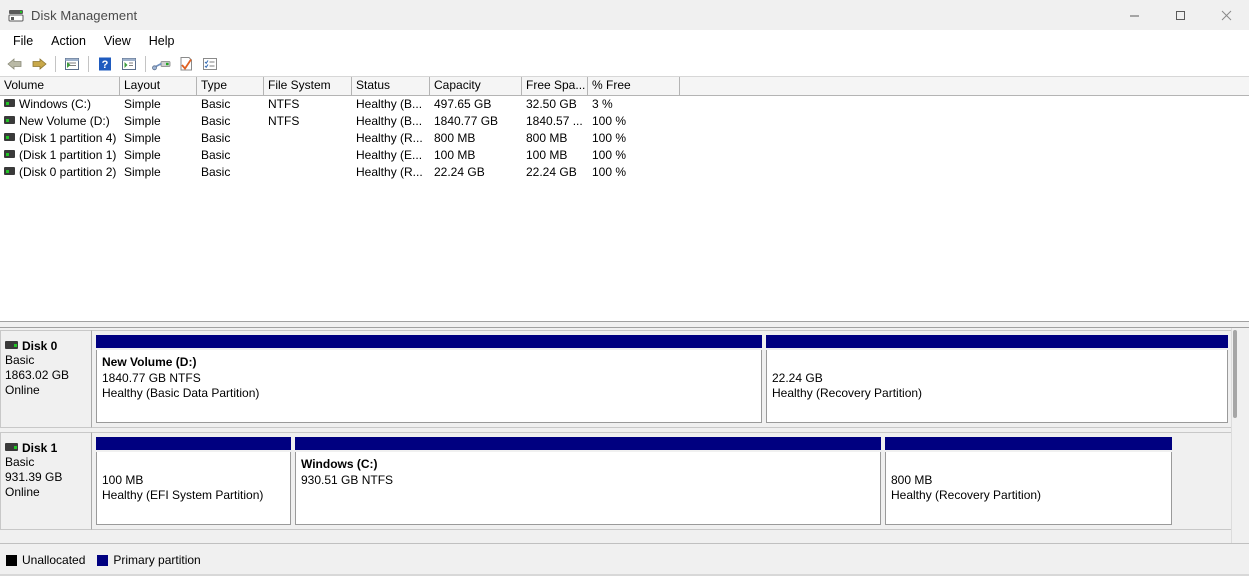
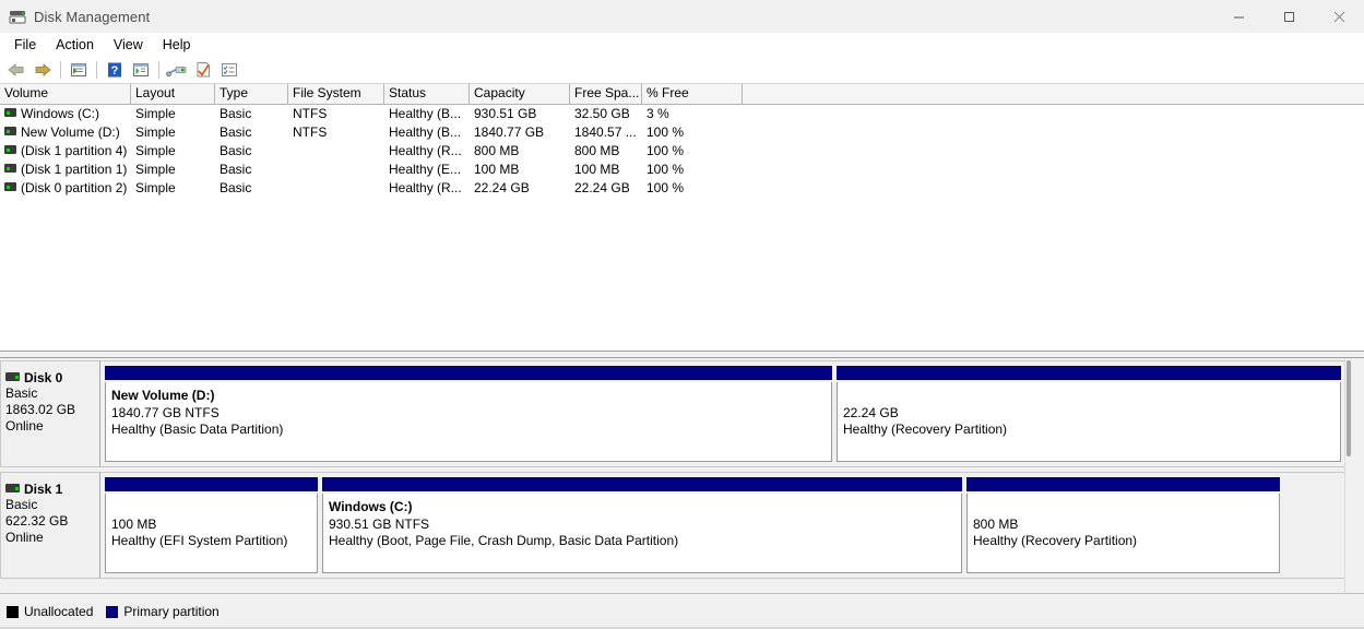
  Disk Management
  File
  Action
  View
  Help
  ?
  Volume
  Layout
  Type
  File System
  Status
  Capacity
  Free Spa...
  % Free
  Windows (C:)
  Simple
  Basic
  NTFS
  Healthy (B...
- 497.65 GB
+ 930.51 GB
  32.50 GB
  3 %
  New Volume (D:)
  Simple
  Basic
  NTFS
  Healthy (B...
  1840.77 GB
  1840.57 ...
  100 %
  (Disk 1 partition 4)
  Simple
  Basic
  Healthy (R...
  800 MB
  800 MB
  100 %
  (Disk 1 partition 1)
  Simple
  Basic
  Healthy (E...
  100 MB
  100 MB
  100 %
  (Disk 0 partition 2)
  Simple
  Basic
  Healthy (R...
  22.24 GB
  22.24 GB
  100 %
  Disk 0
  Basic
  1863.02 GB
  Online
  New Volume (D:)
  1840.77 GB NTFS
  Healthy (Basic Data Partition)
  22.24 GB
  Healthy (Recovery Partition)
  Disk 1
  Basic
- 931.39 GB
+ 622.32 GB
  Online
  100 MB
  Healthy (EFI System Partition)
  Windows (C:)
  930.51 GB NTFS
+ Healthy (Boot, Page File, Crash Dump, Basic Data Partition)
  800 MB
  Healthy (Recovery Partition)
  Unallocated
  Primary partition
